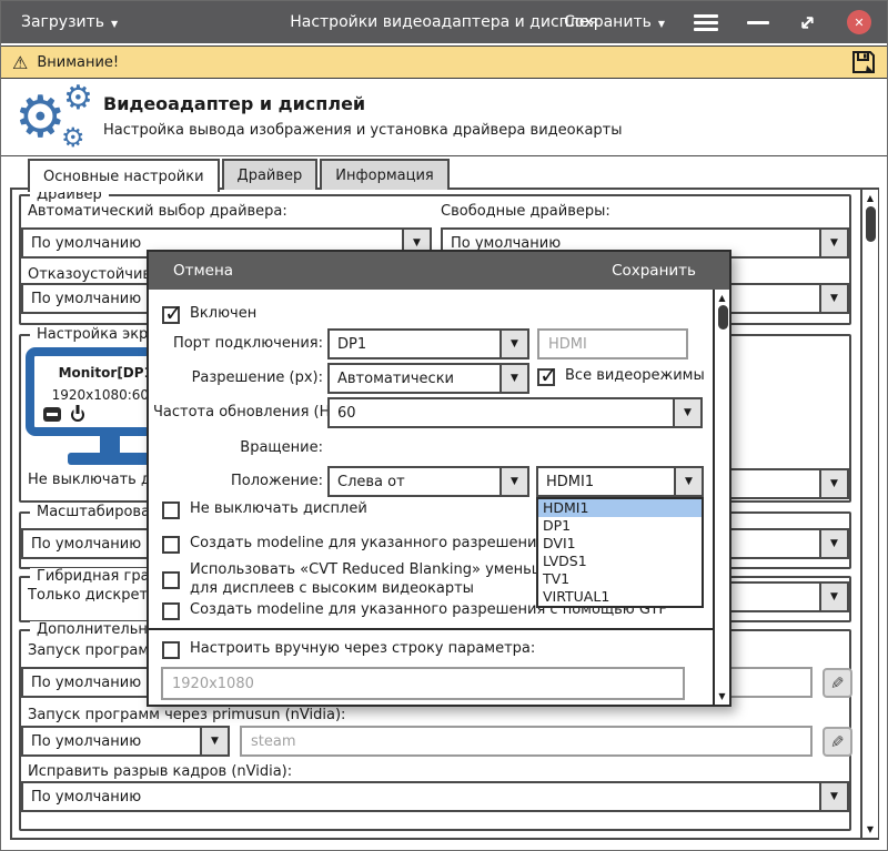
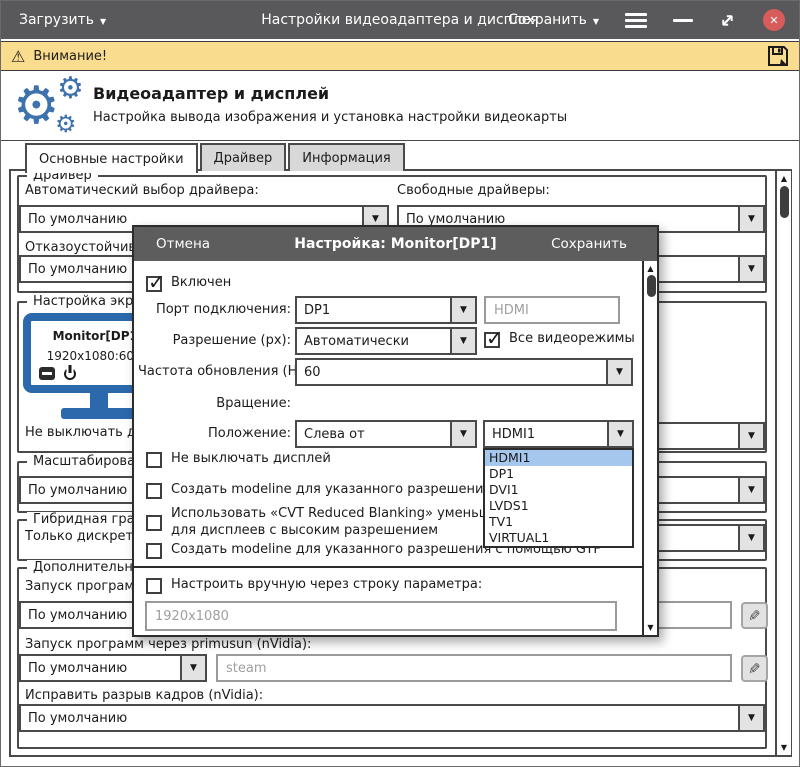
  Настройки видеоадаптера и дисплея
  Загрузить
  Сохранить
  Внимание!
  Видеоадаптер и дисплей
- Настройка вывода изображения и установка драйвера видеокарты
+ Настройка вывода изображения и установка настройки видеокарты
  Основные настройки
  Драйвер
  Информация
  Драйвер
  Автоматический выбор драйвера:
  Свободные драйверы:
  По умолчанию
  По умолчанию
  Отказоустойчи
  По умолчанию
  Настройка экр
  Monitor[DP
  1920x1080:60
  Масштабиров
  По умолчанию
  Гибридная гра
  Только дискрет
  Дополнительн
  Запуск програм
  По умолчанию
  Запуск программ через primusun (nVidia):
  По умолчанию
  steam
  Исправить разрыв кадров (nVidia):
  По умолчанию
+ Настройка: Monitor[DP1]
  Отмена
  Сохранить
  Включен
  Порт подключения:
  DP1
  HDMI
  Разрешение (px):
  Автоматически
  Все видеорежимы
  Частота обновления (H
  60
  Вращение:
  Положение:
  Слева от
  HDMI1
  Не выключать дисплей
  Создать modeline для указанного разрешени
  Использовать «CVT Reduced Blanking» умень
- для дисплеев с высоким видеокарты
+ для дисплеев с высоким разрешением
  Создать modeline для указанного разрешения с помощью GTF
  Настроить вручную через строку параметра:
  1920x1080
  HDMI1
  DP1
  DVI1
  LVDS1
  TV1
  VIRTUAL1
